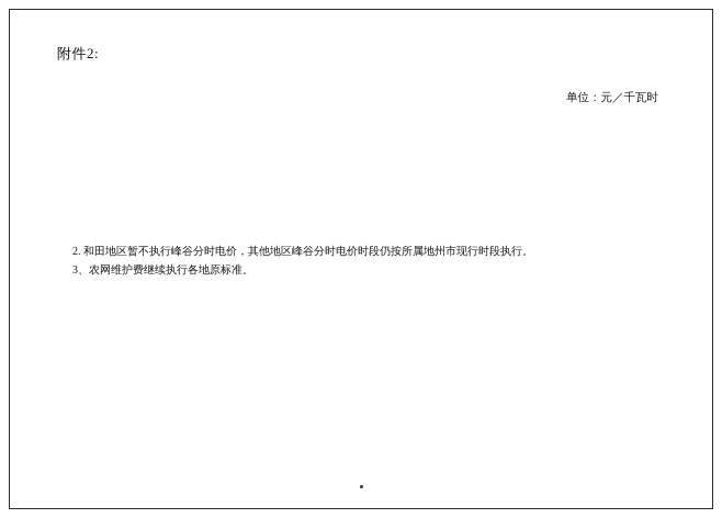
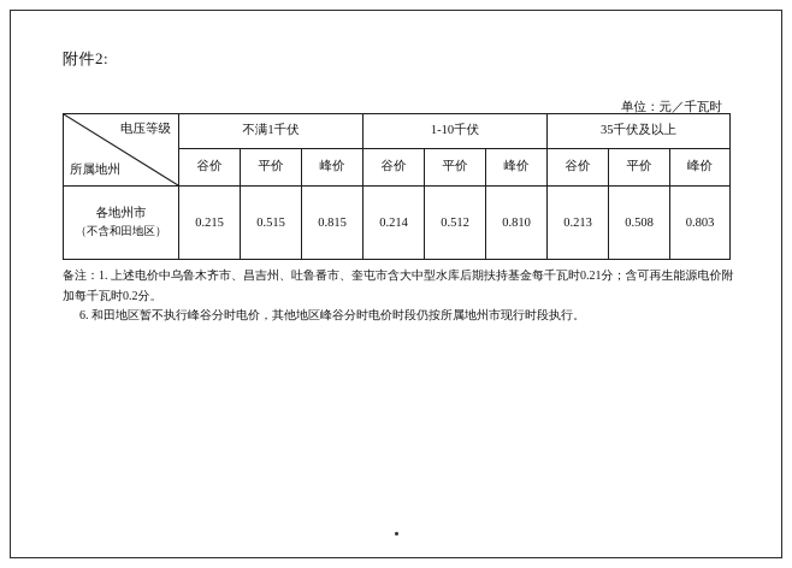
  附件2:
  单位：元／千瓦时
+ 电压等级 所属地州	不满1千伏	1-10千伏	35千伏及以上
+ 谷价	平价	峰价	谷价	平价	峰价	谷价	平价	峰价
+ 各地州市 （不含和田地区）	0.215	0.515	0.815	0.214	0.512	0.810	0.213	0.508	0.803
+ 备注：1. 上述电价中乌鲁木齐市、昌吉州、吐鲁番市、奎屯市含大中型水库后期扶持基金每千瓦时0.21分；含可再生能源电价附加每千瓦时0.2分。
- 2. 和田地区暂不执行峰谷分时电价，其他地区峰谷分时电价时段仍按所属地州市现行时段执行。
+ 6. 和田地区暂不执行峰谷分时电价，其他地区峰谷分时电价时段仍按所属地州市现行时段执行。
- 3、农网维护费继续执行各地原标准。
